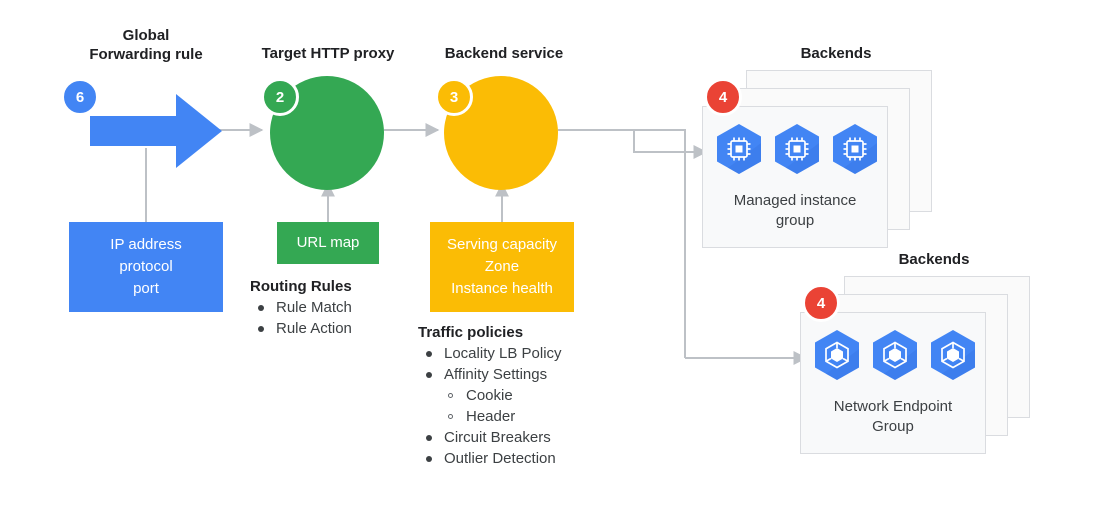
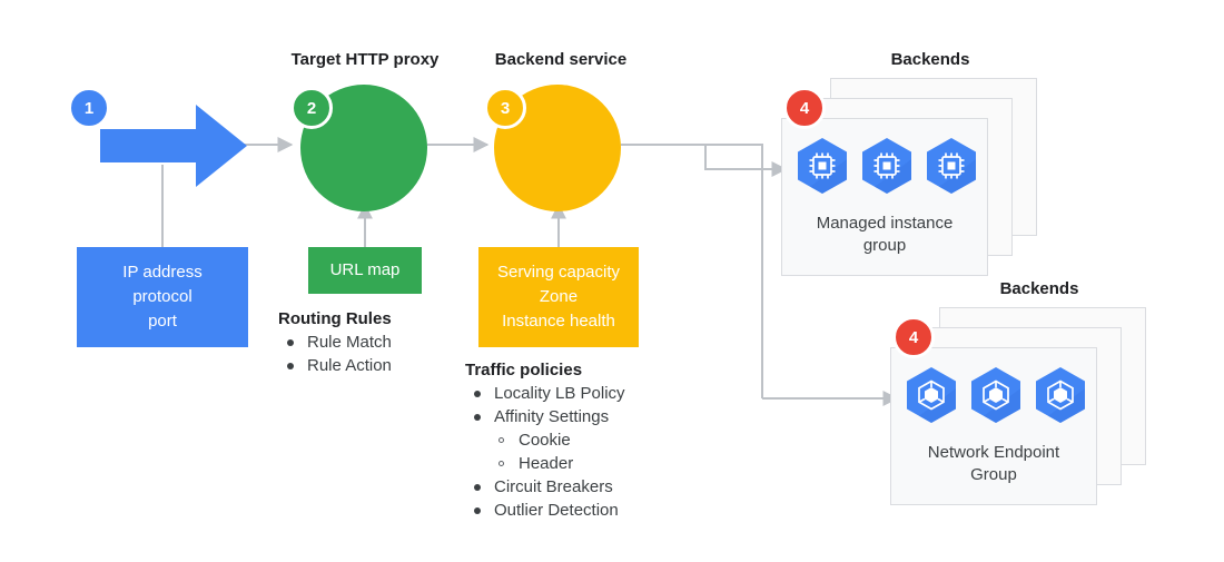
- Global
- Forwarding rule
- 6
+ 1
  IP address
  protocol
  port
  Target HTTP proxy
  2
  URL map
  Routing Rules
  Rule Match
  Rule Action
  Backend service
  3
  Serving capacity
  Zone
  Instance health
  Traffic policies
  Locality LB Policy
  Affinity Settings
  Cookie
  Header
  Circuit Breakers
  Outlier Detection
  Backends
  Managed instance
  group
  4
  Backends
  Network Endpoint
  Group
  4
